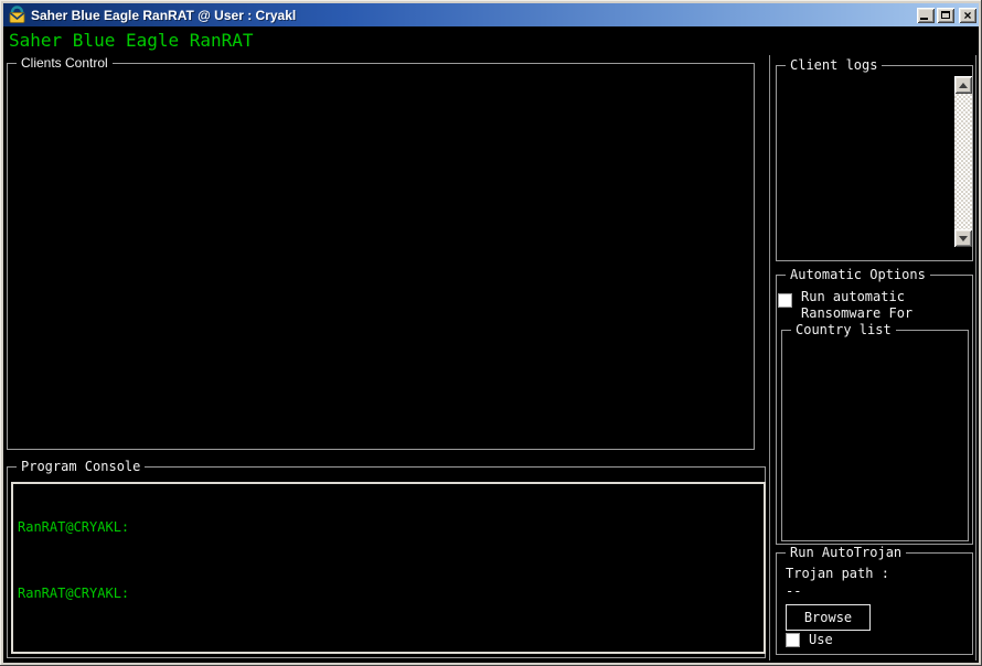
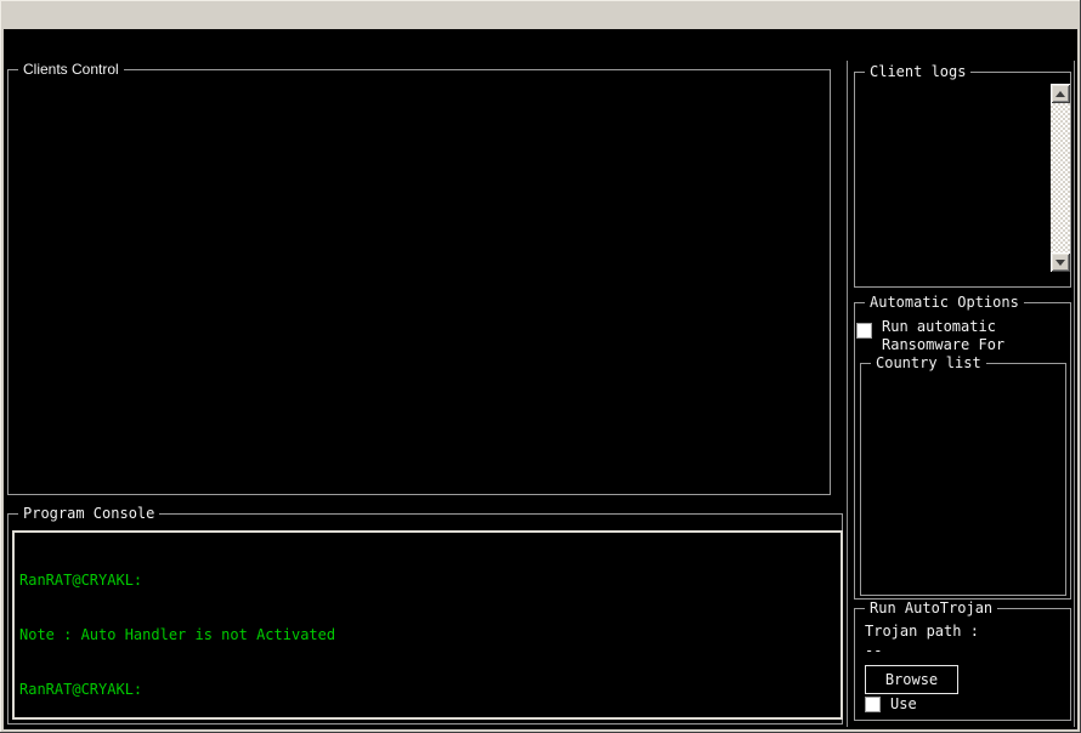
- Saher Blue Eagle RanRAT @ User : Cryakl
- ×
- Saher Blue Eagle RanRAT
  Clients Control
  Program Console
  RanRAT@CRYAKL:
+ Note : Auto Handler is not Activated
  RanRAT@CRYAKL:
  Client logs
  Automatic Options
  Run automatic
  Ransomware For
  Country list
  Run AutoTrojan
  Trojan path :
  --
  Browse
  Use
